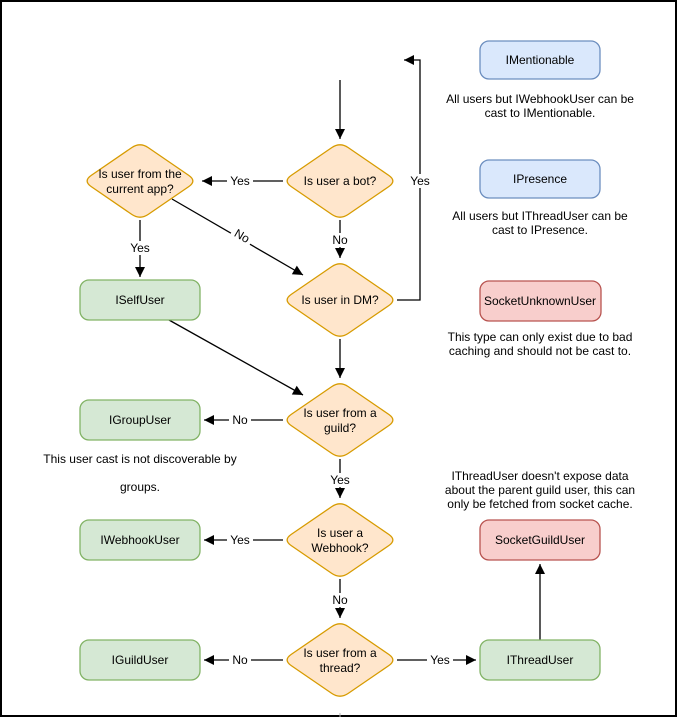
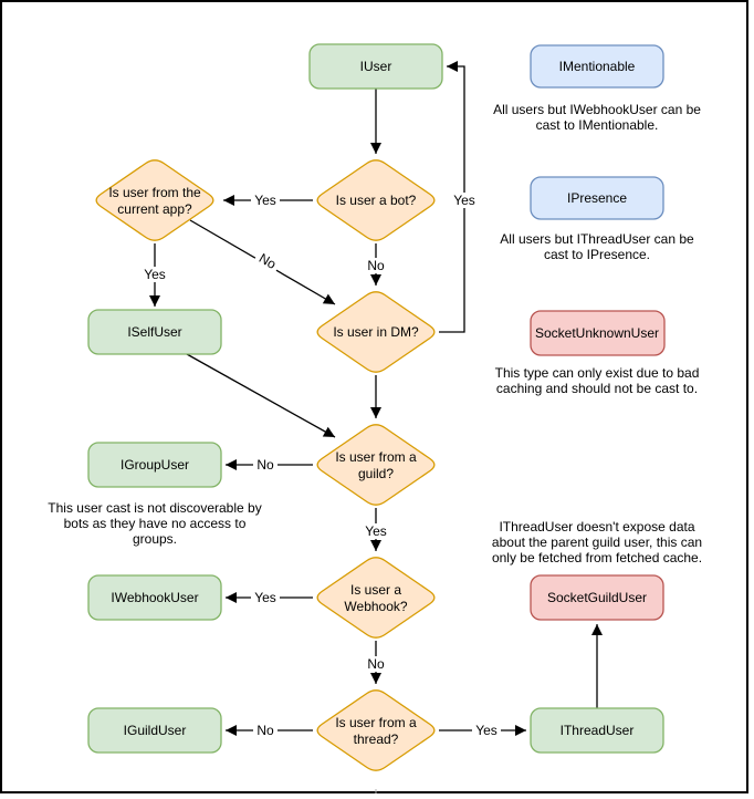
  Yes
  No
  Yes
  Yes
  No
  Yes
  Yes
  No
  No
  Yes
  Is user a bot?
  Is user from the
  current app?
  Is user in DM?
  Is user from a
  guild?
  Is user a
  Webhook?
  Is user from a
  thread?
+ IUser
  IMentionable
  IPresence
  SocketUnknownUser
  ISelfUser
  IGroupUser
  IWebhookUser
  IGuildUser
  IThreadUser
  SocketGuildUser
  All users but IWebhookUser can be
  cast to IMentionable.
  All users but IThreadUser can be
  cast to IPresence.
  This type can only exist due to bad
  caching and should not be cast to.
  This user cast is not discoverable by
+ bots as they have no access to
  groups.
  IThreadUser doesn't expose data
  about the parent guild user, this can
- only be fetched from socket cache.
+ only be fetched from fetched cache.
